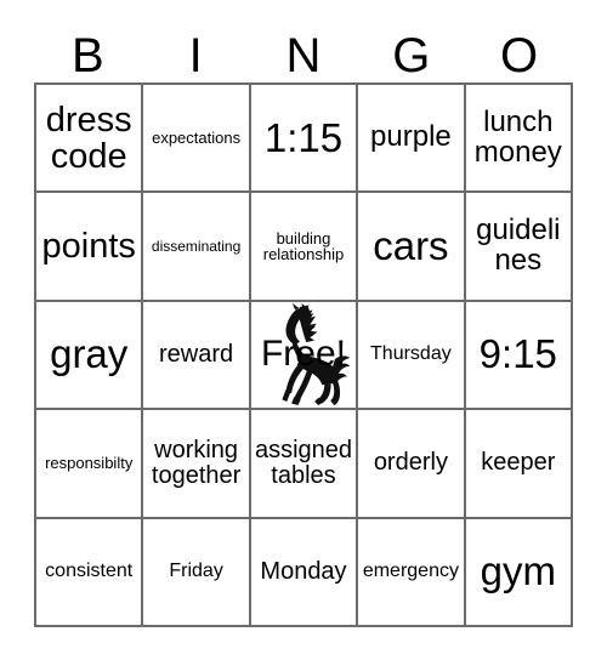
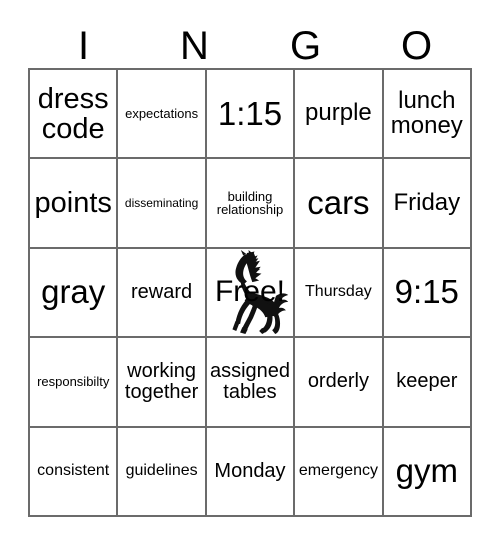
- B
  I
  N
  G
  O
  dress code
  expectations
  1:15
  purple
  lunch money
  points
  disseminating
  building relationship
  cars
- guidelines
+ Friday
  gray
  reward
  Free!
  Thursday
  9:15
  responsibilty
  working together
  assigned tables
  orderly
  keeper
  consistent
- Friday
+ guidelines
  Monday
  emergency
  gym
